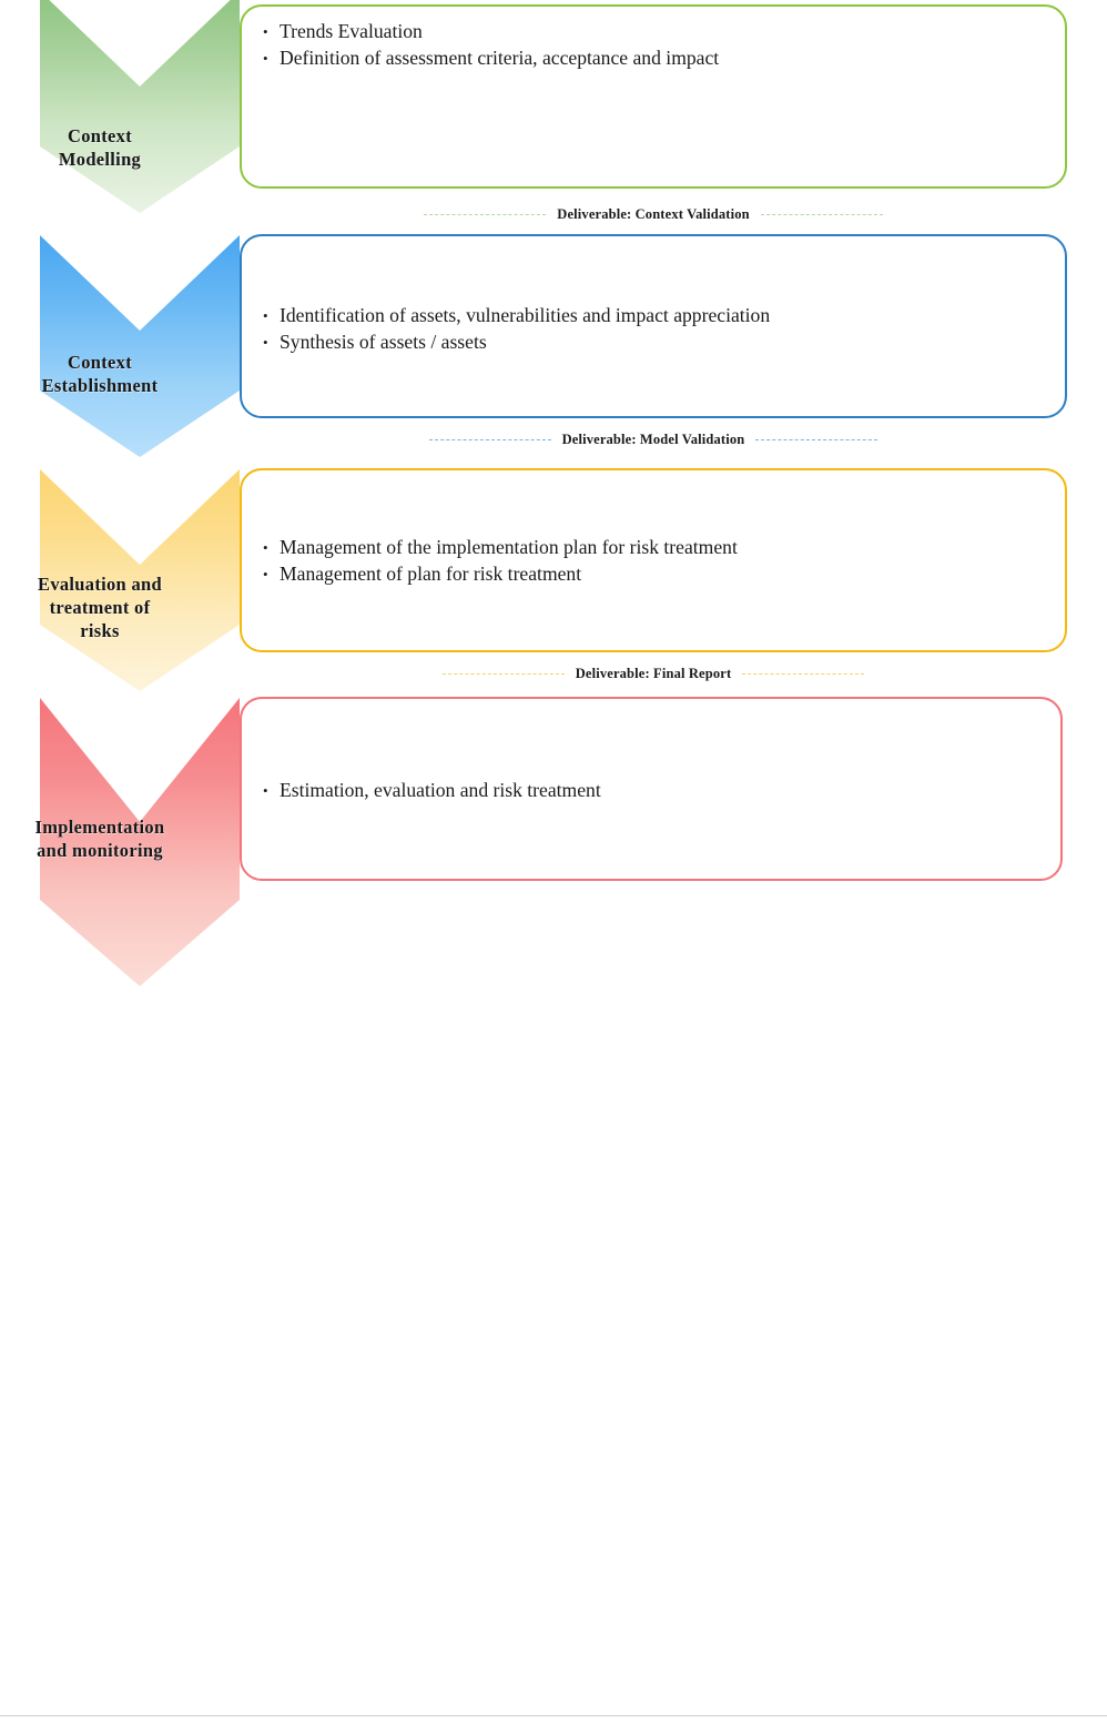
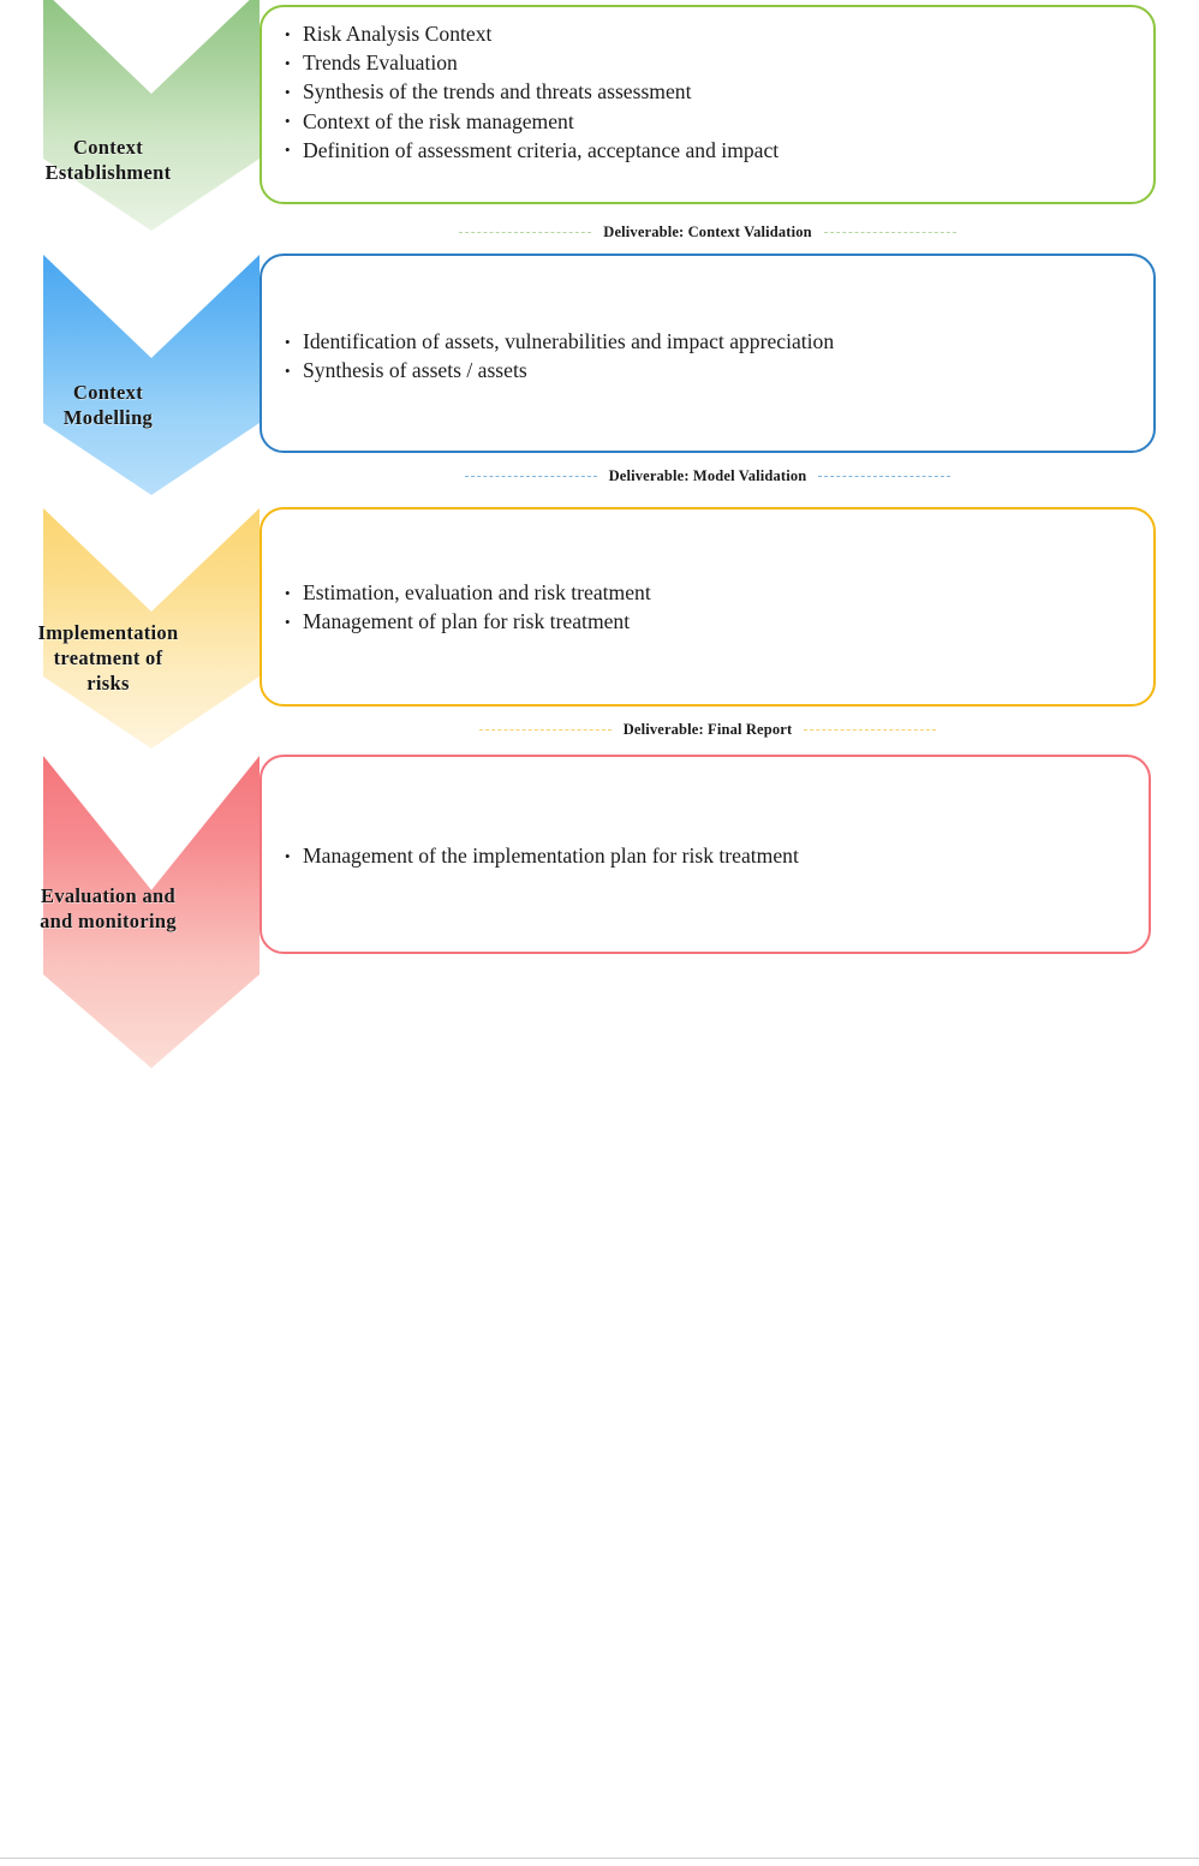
  Context
- Modelling
+ Establishment
+ Risk Analysis Context
  Trends Evaluation
+ Synthesis of the trends and threats assessment
+ Context of the risk management
  Definition of assessment criteria, acceptance and impact
  Deliverable: Context Validation
  Context
- Establishment
+ Modelling
  Identification of assets, vulnerabilities and impact appreciation
  Synthesis of assets / assets
  Deliverable: Model Validation
- Evaluation and
+ Implementation
  treatment of
  risks
- Management of the implementation plan for risk treatment
+ Estimation, evaluation and risk treatment
  Management of plan for risk treatment
  Deliverable: Final Report
- Implementation
+ Evaluation and
  and monitoring
- Estimation, evaluation and risk treatment
+ Management of the implementation plan for risk treatment
